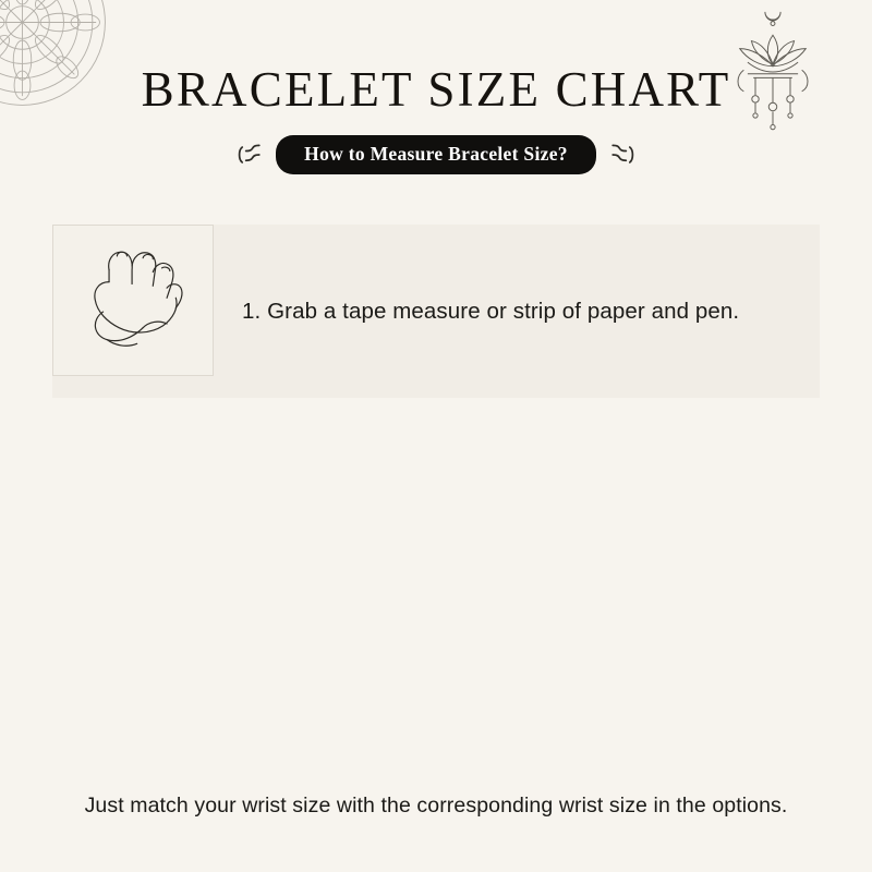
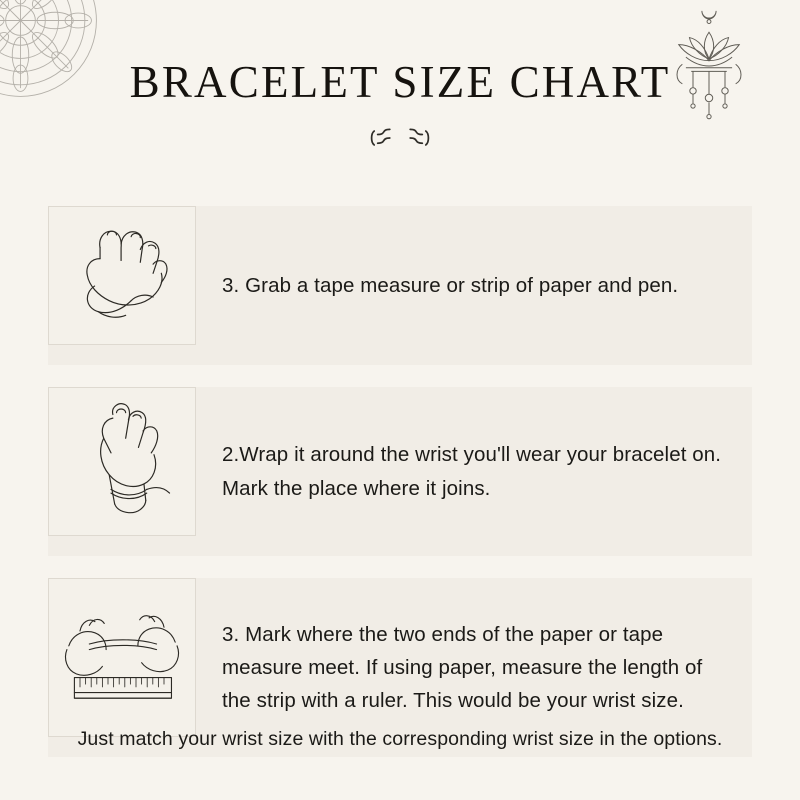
  BRACELET SIZE CHART
- How to Measure Bracelet Size?
- 1. Grab a tape measure or strip of paper and pen.
+ 3. Grab a tape measure or strip of paper and pen.
+ 2.Wrap it around the wrist you'll wear your bracelet on. Mark the place where it joins.
+ 3. Mark where the two ends of the paper or tape measure meet. If using paper, measure the length of the strip with a ruler. This would be your wrist size.
  Just match your wrist size with the corresponding wrist size in the options.
